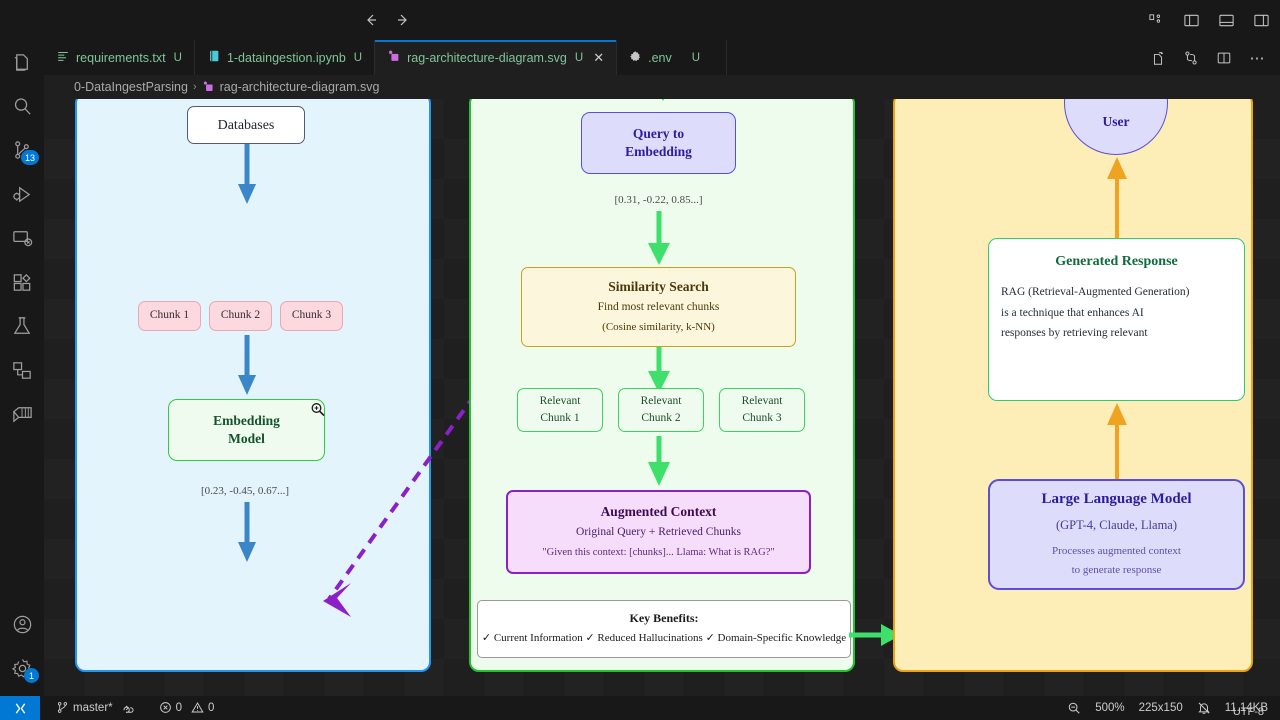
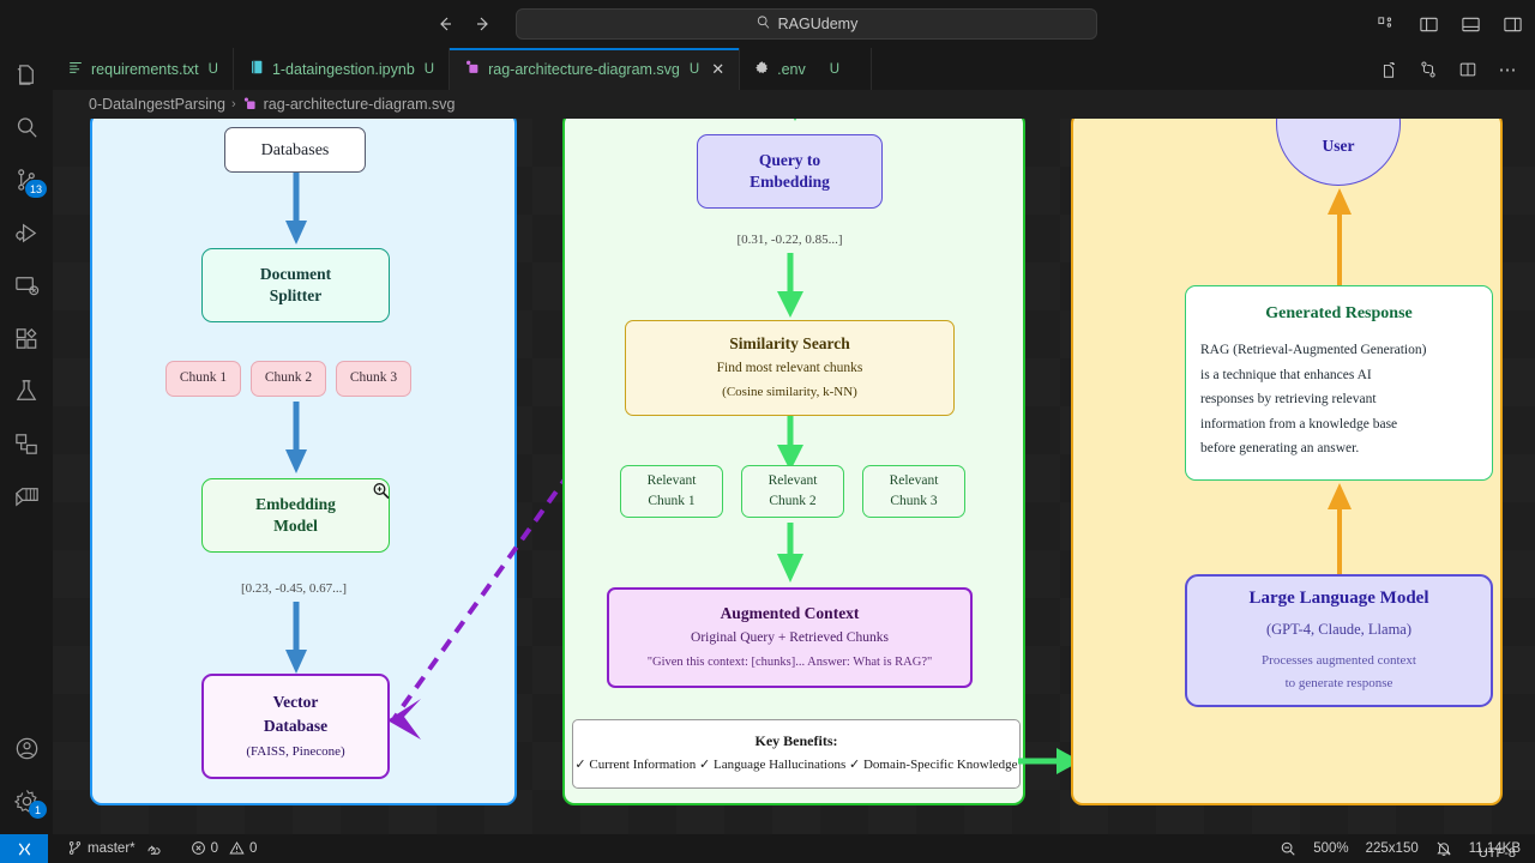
+ RAGUdemy
  13
  1
  requirements.txt
  U
  1-dataingestion.ipynb
  U
  rag-architecture-diagram.svg
  U
  ✕
  .env
  U
  ⋯
  0-DataIngestParsing
  ›
  rag-architecture-diagram.svg
  Databases
+ Document
+ Splitter
  Chunk 1
  Chunk 2
  Chunk 3
  Embedding
  Model
  [0.23, -0.45, 0.67...]
+ Vector
+ Database
+ (FAISS, Pinecone)
  Query to
  Embedding
  [0.31, -0.22, 0.85...]
  Similarity Search
  Find most relevant chunks
  (Cosine similarity, k-NN)
  Relevant
  Chunk 1
  Relevant
  Chunk 2
  Relevant
  Chunk 3
  Augmented Context
  Original Query + Retrieved Chunks
- "Given this context: [chunks]... Llama: What is RAG?"
+ "Given this context: [chunks]... Answer: What is RAG?"
  Key Benefits:
- ✓ Current Information ✓ Reduced Hallucinations ✓ Domain-Specific Knowledge
+ ✓ Current Information ✓ Language Hallucinations ✓ Domain-Specific Knowledge
  User
  Generated Response
  RAG (Retrieval-Augmented Generation)
  is a technique that enhances AI
  responses by retrieving relevant
+ information from a knowledge base
+ before generating an answer.
  Large Language Model
  (GPT-4, Claude, Llama)
  Processes augmented context
  to generate response
  master*
  0
  0
  500%
  225x150
  11.14KB
  UTF-8
